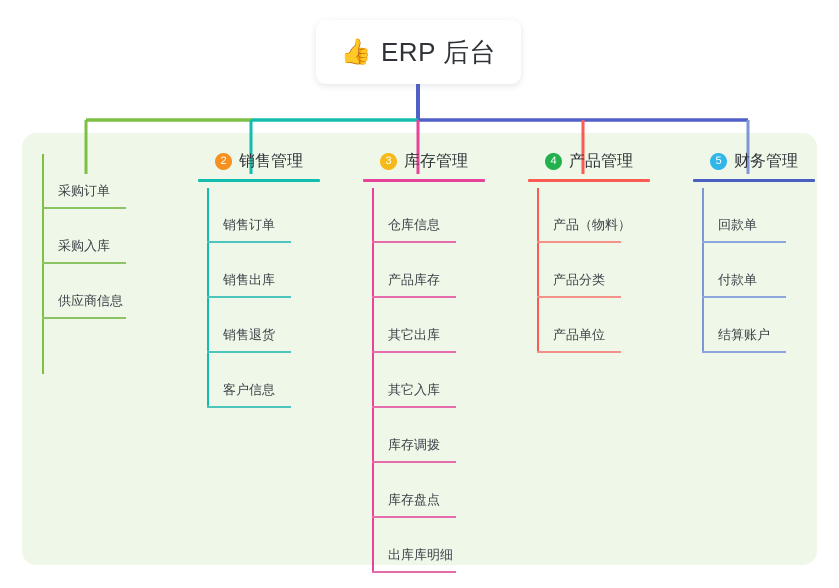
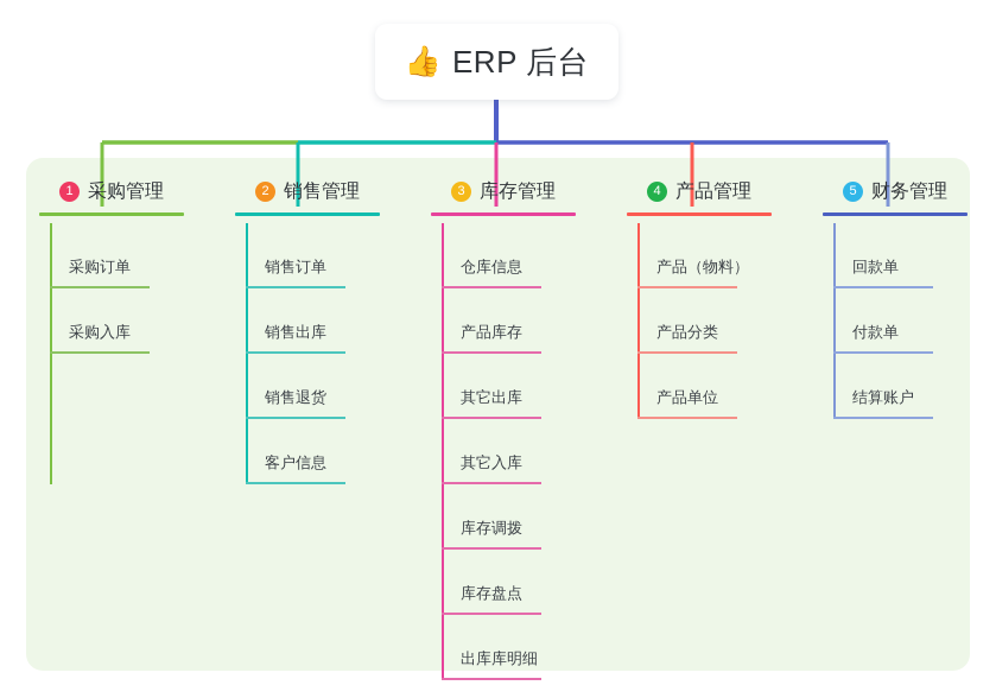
  👍
  ERP 后台
+ 1
+ 采购管理
  采购订单
  采购入库
- 供应商信息
  2
  销售管理
  销售订单
  销售出库
  销售退货
  客户信息
  3
  库存管理
  仓库信息
  产品库存
  其它出库
  其它入库
  库存调拨
  库存盘点
  出库库明细
  4
  产品管理
  产品（物料）
  产品分类
  产品单位
  5
  财务管理
  回款单
  付款单
  结算账户
